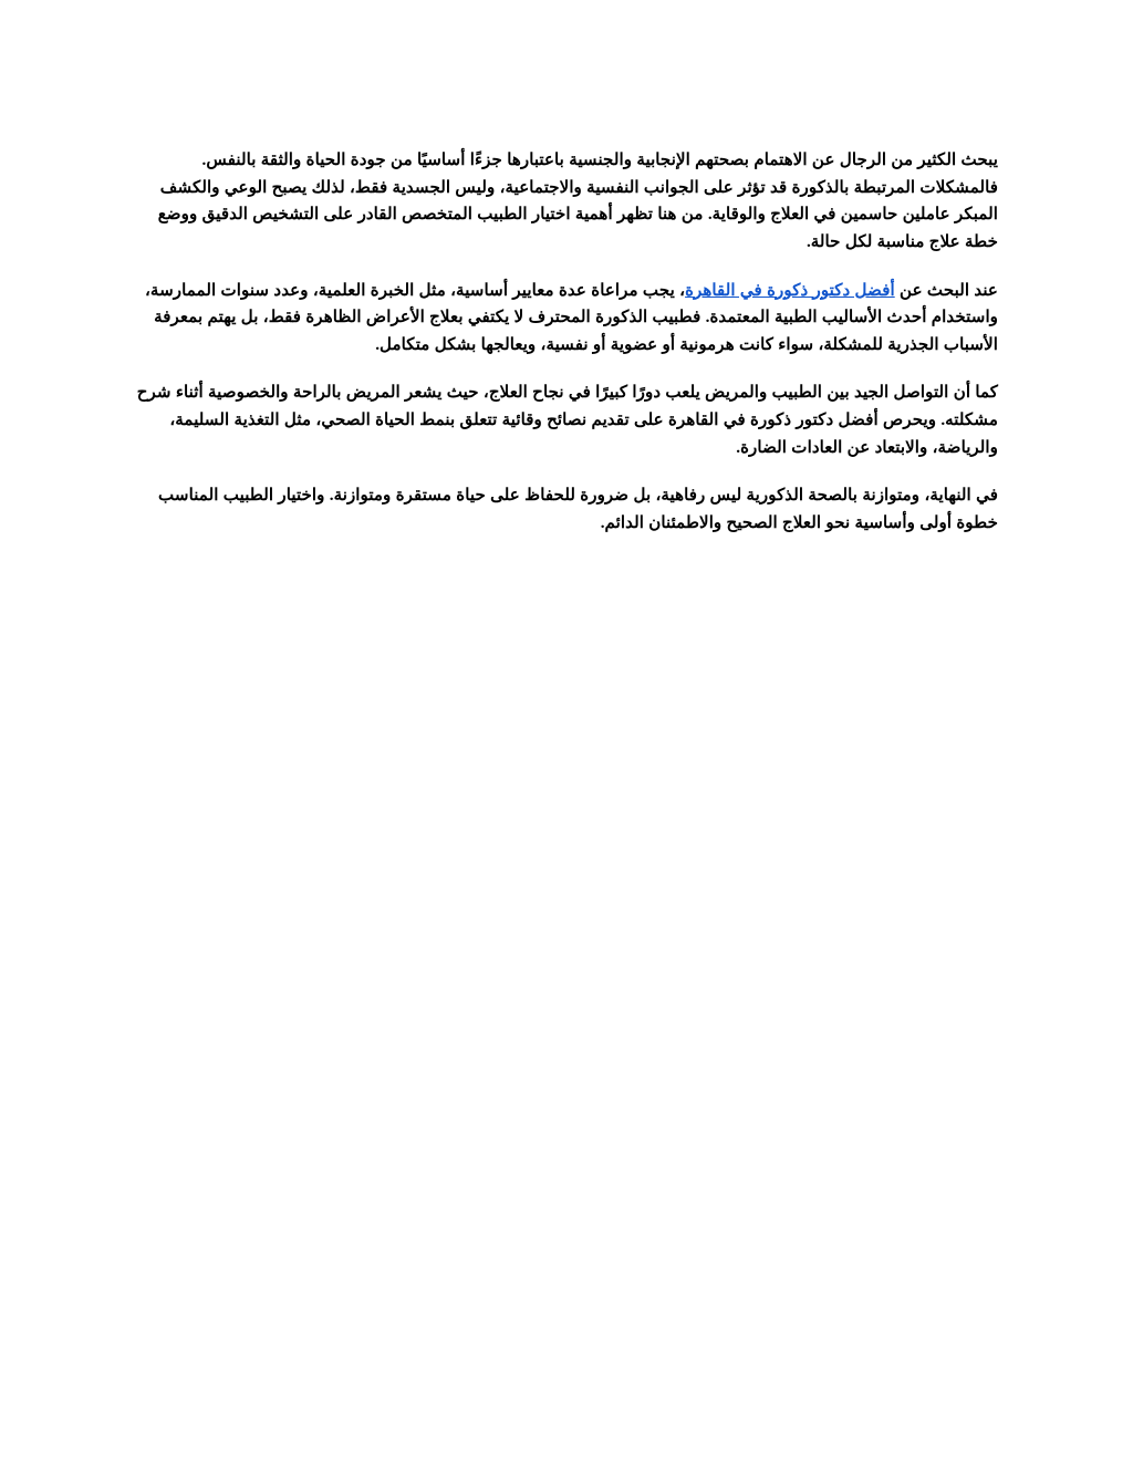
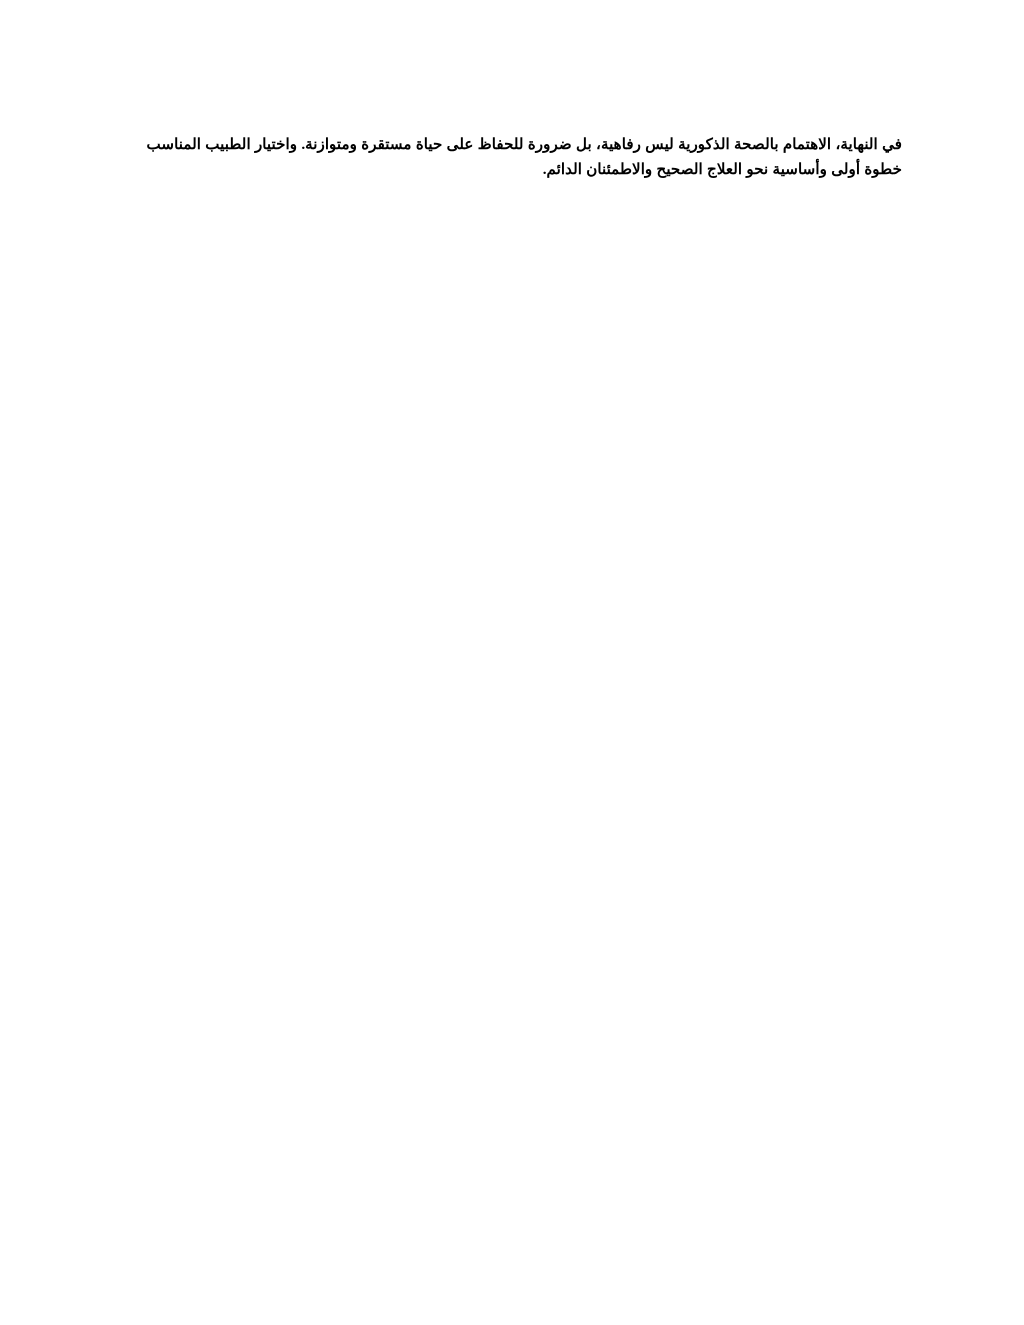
- يبحث الكثير من الرجال عن الاهتمام بصحتهم الإنجابية والجنسية باعتبارها جزءًا أساسيًا من جودة الحياة والثقة بالنفس. فالمشكلات المرتبطة بالذكورة قد تؤثر على الجوانب النفسية والاجتماعية، وليس الجسدية فقط، لذلك يصبح الوعي والكشف المبكر عاملين حاسمين في العلاج والوقاية. من هنا تظهر أهمية اختيار الطبيب المتخصص القادر على التشخيص الدقيق ووضع خطة علاج مناسبة لكل حالة.
- عند البحث عن أفضل دكتور ذكورة في القاهرة، يجب مراعاة عدة معايير أساسية، مثل الخبرة العلمية، وعدد سنوات الممارسة، واستخدام أحدث الأساليب الطبية المعتمدة. فطبيب الذكورة المحترف لا يكتفي بعلاج الأعراض الظاهرة فقط، بل يهتم بمعرفة الأسباب الجذرية للمشكلة، سواء كانت هرمونية أو عضوية أو نفسية، ويعالجها بشكل متكامل.
- كما أن التواصل الجيد بين الطبيب والمريض يلعب دورًا كبيرًا في نجاح العلاج، حيث يشعر المريض بالراحة والخصوصية أثناء شرح مشكلته. ويحرص أفضل دكتور ذكورة في القاهرة على تقديم نصائح وقائية تتعلق بنمط الحياة الصحي، مثل التغذية السليمة، والرياضة، والابتعاد عن العادات الضارة.
- في النهاية، ومتوازنة بالصحة الذكورية ليس رفاهية، بل ضرورة للحفاظ على حياة مستقرة ومتوازنة. واختيار الطبيب المناسب خطوة أولى وأساسية نحو العلاج الصحيح والاطمئنان الدائم.
+ في النهاية، الاهتمام بالصحة الذكورية ليس رفاهية، بل ضرورة للحفاظ على حياة مستقرة ومتوازنة. واختيار الطبيب المناسب خطوة أولى وأساسية نحو العلاج الصحيح والاطمئنان الدائم.
